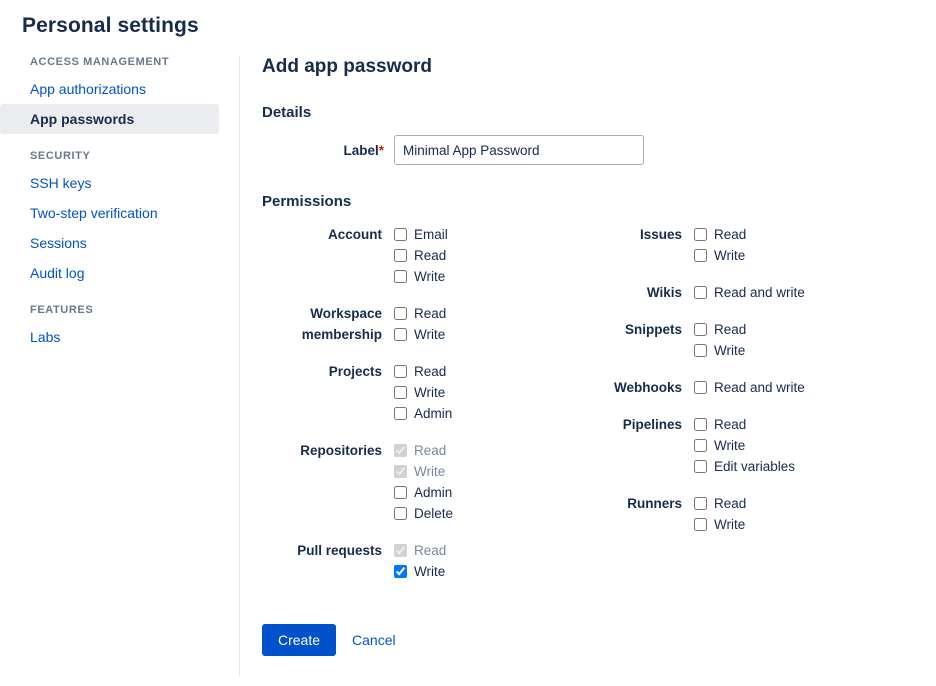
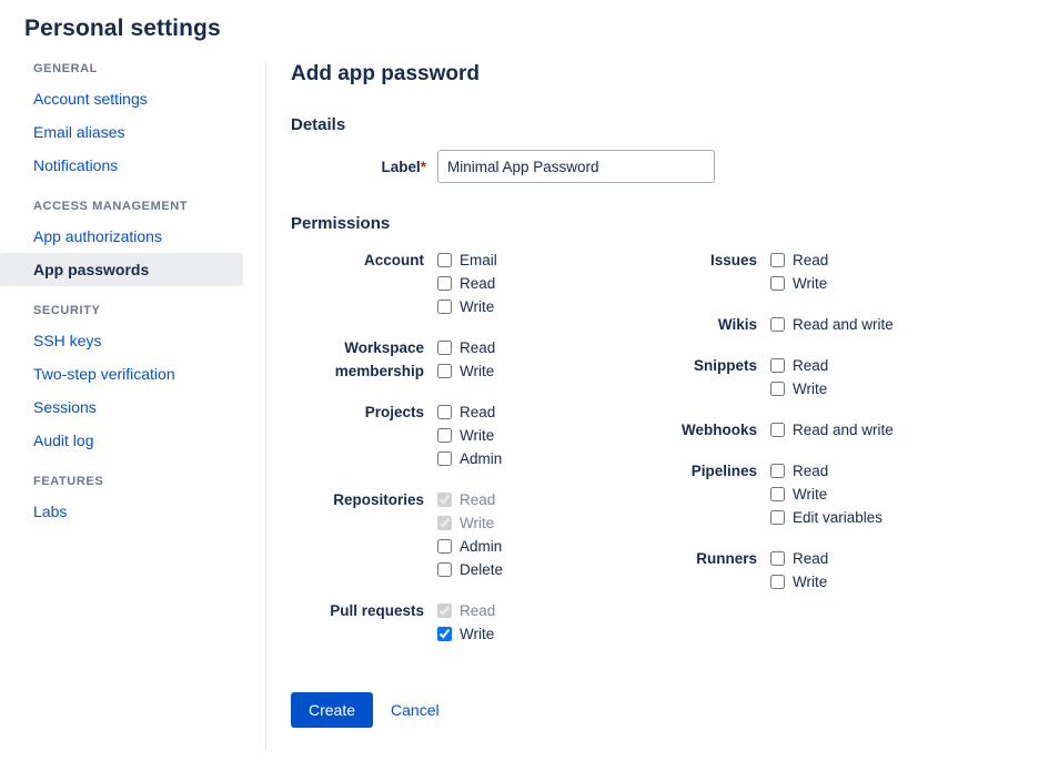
  Personal settings
+ GENERAL
+ Account settings
+ Email aliases
+ Notifications
  ACCESS MANAGEMENT
  App authorizations
  App passwords
  SECURITY
  SSH keys
  Two-step verification
  Sessions
  Audit log
  FEATURES
  Labs
  Add app password
  Details
  Label*
  Minimal App Password
  Permissions
  Account
  Email
  Read
  Write
  Workspace
  membership
  Read
  Write
  Projects
  Read
  Write
  Admin
  Repositories
  Read
  Write
  Admin
  Delete
  Pull requests
  Read
  Write
  Issues
  Read
  Write
  Wikis
  Read and write
  Snippets
  Read
  Write
  Webhooks
  Read and write
  Pipelines
  Read
  Write
  Edit variables
  Runners
  Read
  Write
  Create
  Cancel
